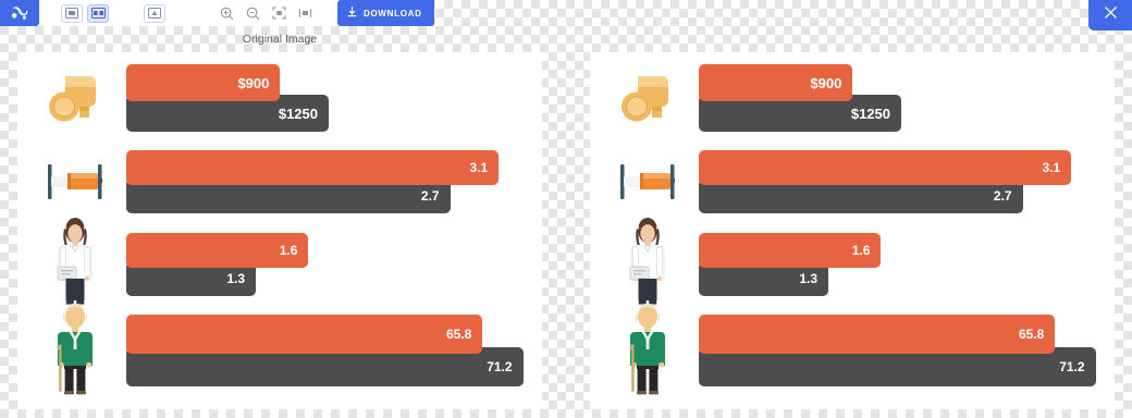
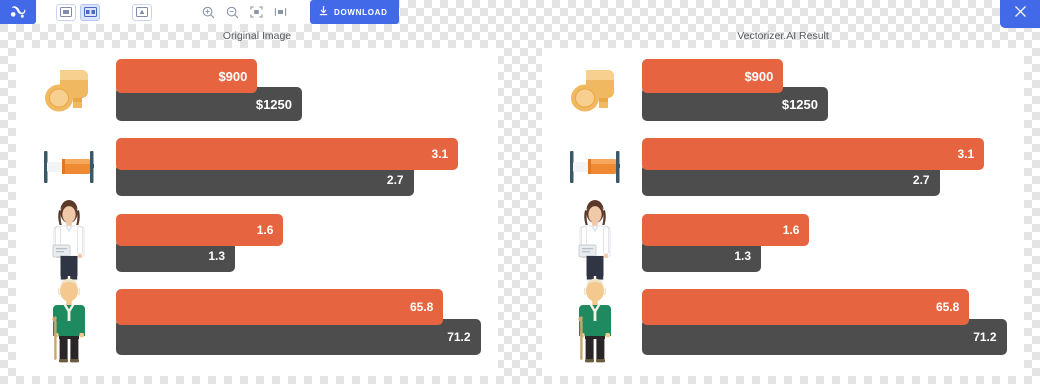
  DOWNLOAD
  Original Image
+ Vectorizer.AI Result
  $900
  $1250
  3.1
  2.7
  1.6
  1.3
  65.8
  71.2
  $900
  $1250
  3.1
  2.7
  1.6
  1.3
  65.8
  71.2
